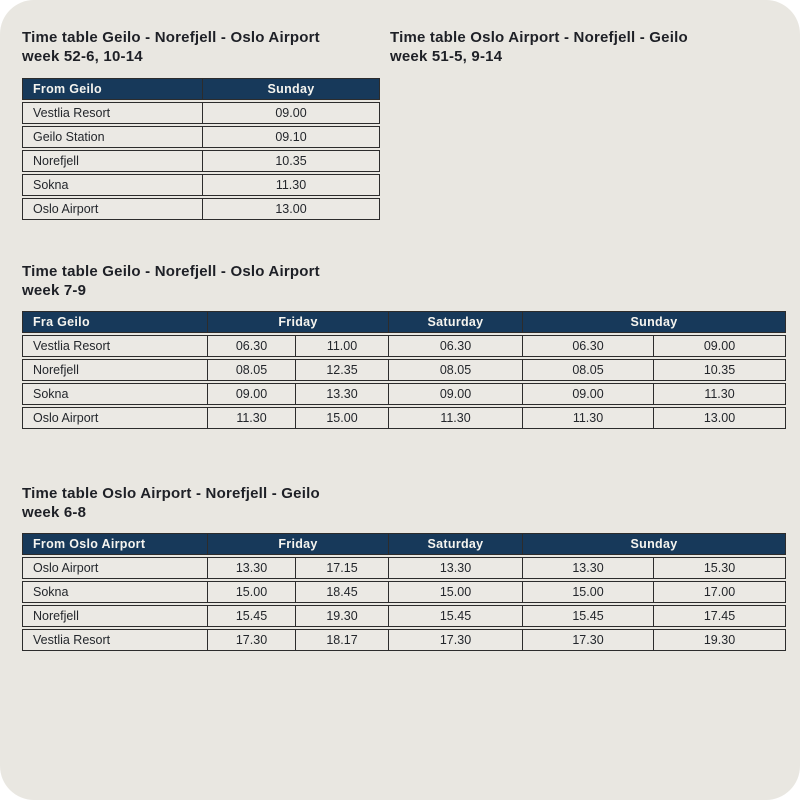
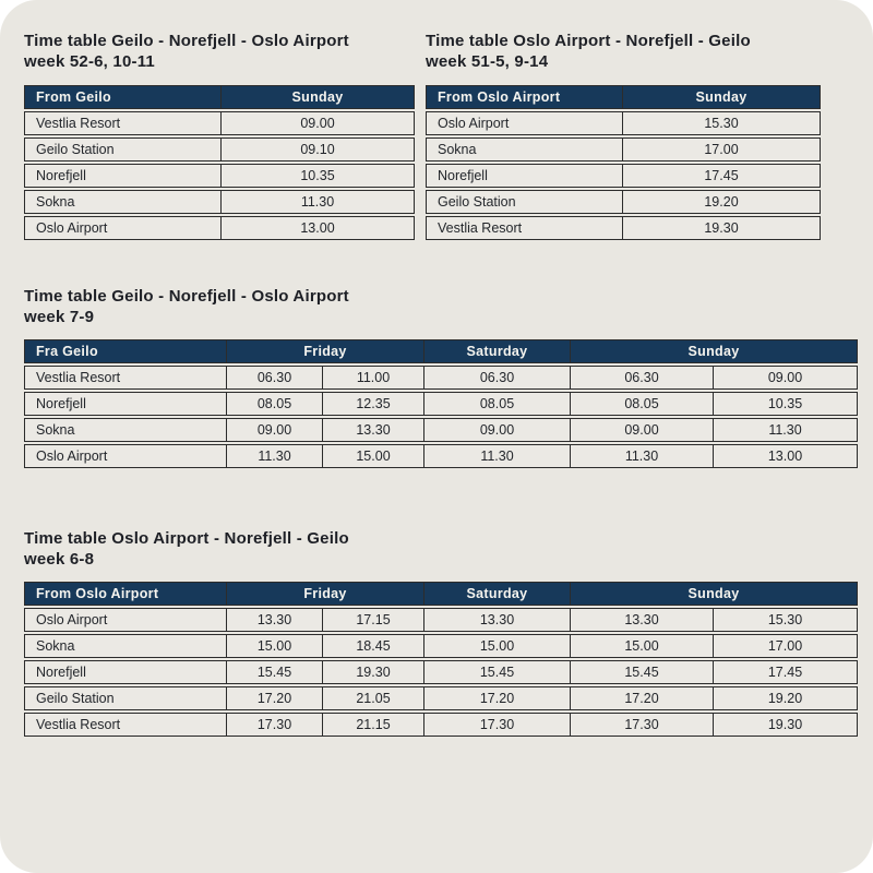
  Time table Geilo - Norefjell - Oslo Airport
- week 52-6, 10-14
+ week 52-6, 10-11
  From Geilo	Sunday
  Vestlia Resort	09.00
  Geilo Station	09.10
  Norefjell	10.35
  Sokna	11.30
  Oslo Airport	13.00
  Time table Oslo Airport - Norefjell - Geilo
  week 51-5, 9-14
+ From Oslo Airport	Sunday
+ Oslo Airport	15.30
+ Sokna	17.00
+ Norefjell	17.45
+ Geilo Station	19.20
+ Vestlia Resort	19.30
  Time table Geilo - Norefjell - Oslo Airport
  week 7-9
  Fra Geilo	Friday	Saturday	Sunday
  Vestlia Resort	06.30	11.00	06.30	06.30	09.00
  Norefjell	08.05	12.35	08.05	08.05	10.35
  Sokna	09.00	13.30	09.00	09.00	11.30
  Oslo Airport	11.30	15.00	11.30	11.30	13.00
  Time table Oslo Airport - Norefjell - Geilo
  week 6-8
  From Oslo Airport	Friday	Saturday	Sunday
  Oslo Airport	13.30	17.15	13.30	13.30	15.30
  Sokna	15.00	18.45	15.00	15.00	17.00
  Norefjell	15.45	19.30	15.45	15.45	17.45
+ Geilo Station	17.20	21.05	17.20	17.20	19.20
- Vestlia Resort	17.30	18.17	17.30	17.30	19.30
+ Vestlia Resort	17.30	21.15	17.30	17.30	19.30
